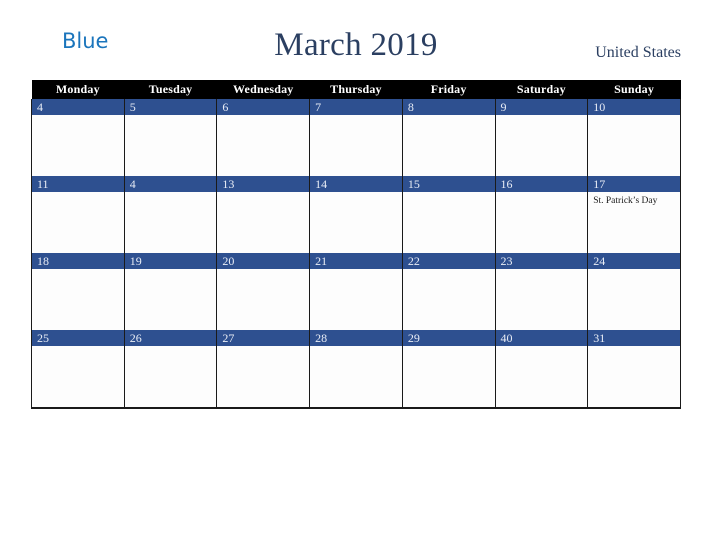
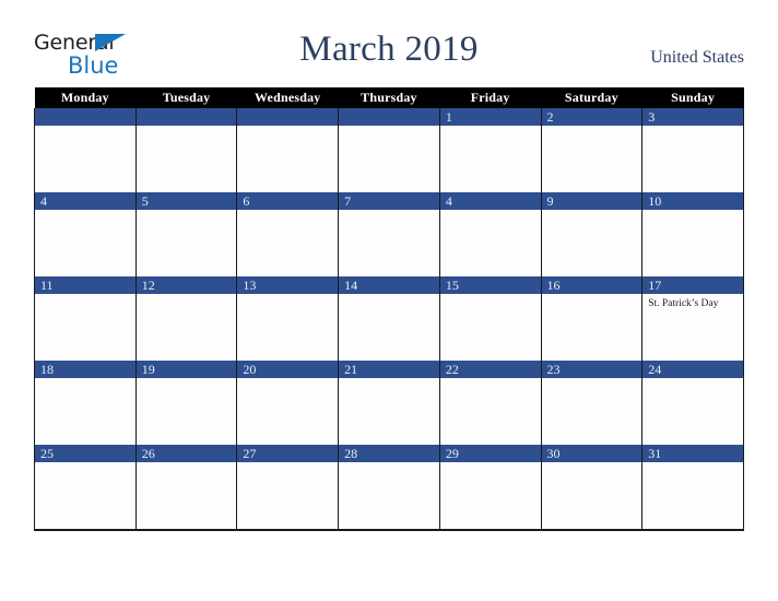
+ General
  Blue
  March 2019
  United States
  Monday	Tuesday	Wednesday	Thursday	Friday	Saturday	Sunday
+ 				1	2	3
- 4	5	6	7	8	9	10
+ 4	5	6	7	4	9	10
- 11	4	13	14	15	16	17St. Patrick’s Day
+ 11	12	13	14	15	16	17St. Patrick’s Day
  18	19	20	21	22	23	24
- 25	26	27	28	29	40	31
+ 25	26	27	28	29	30	31
